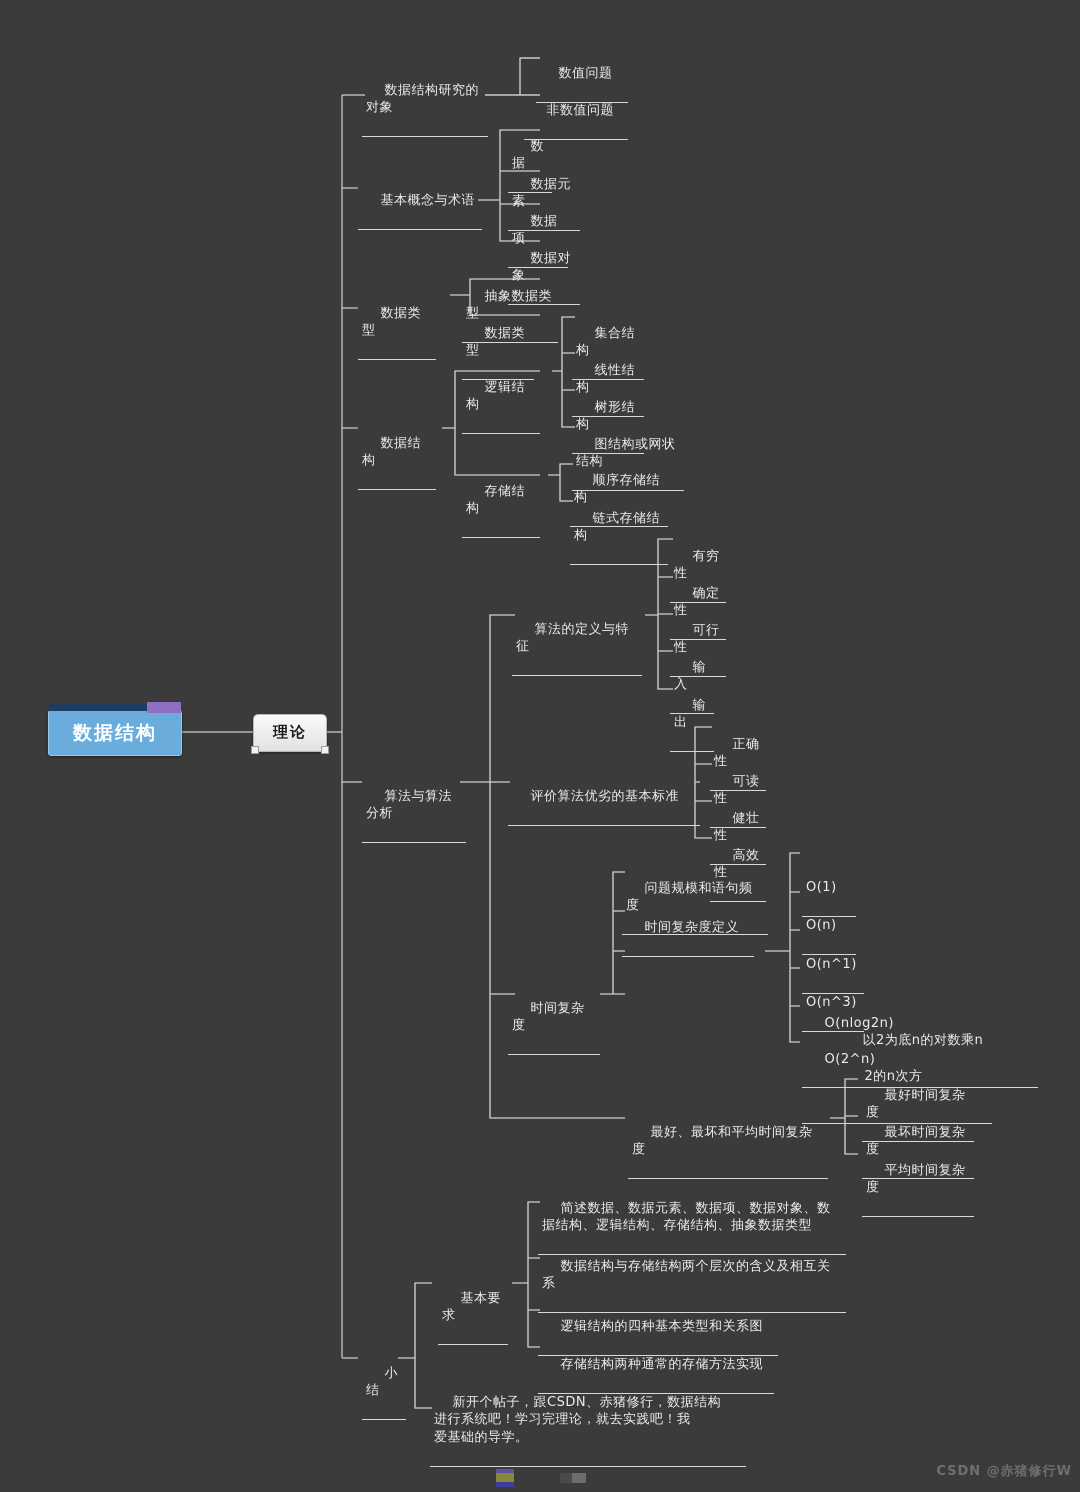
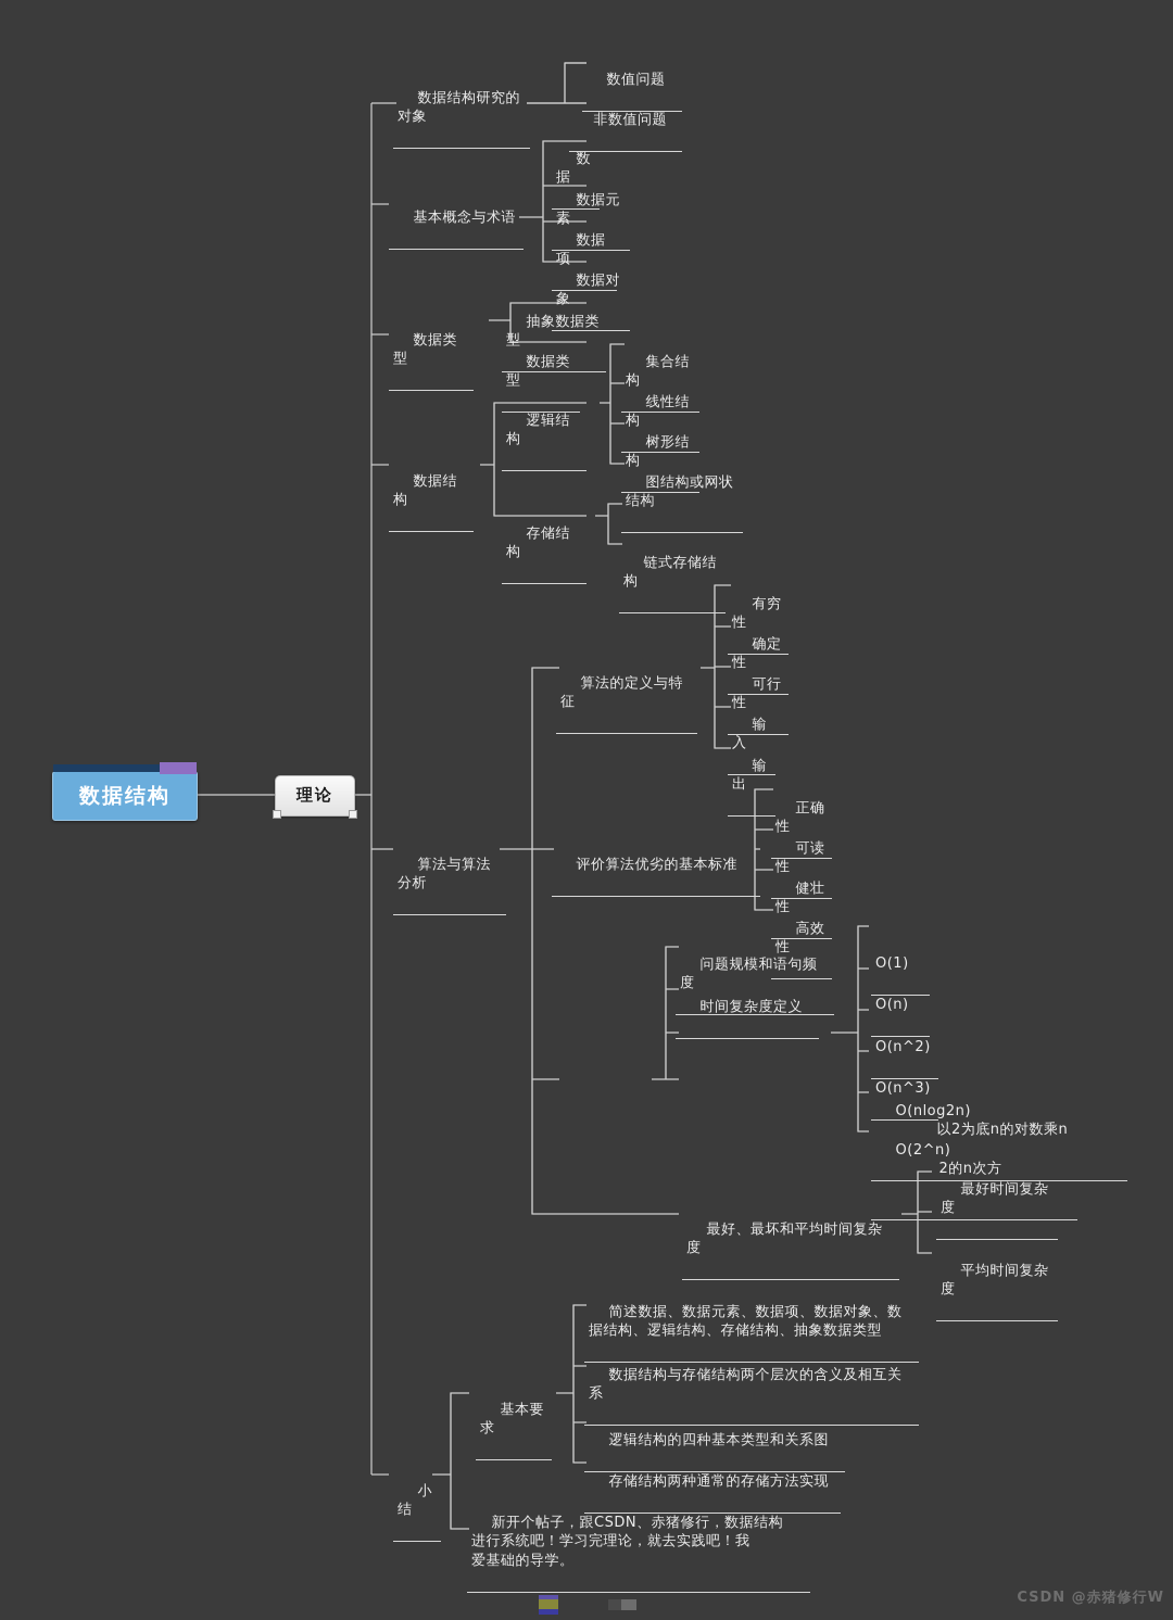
  数据结构
  理论
  数据结构研究的对象
  数值问题
  非数值问题
  基本概念与术语
  数据
  数据元素
  数据项
  数据对象
  数据类型
  抽象数据类型
  数据类型
  数据结构
  逻辑结构
  集合结构
  线性结构
  树形结构
  图结构或网状结构
  存储结构
- 顺序存储结构
  链式存储结构
  算法与算法分析
  算法的定义与特征
  有穷性
  确定性
  可行性
  输入
  输出
  评价算法优劣的基本标准
  正确性
  可读性
  健壮性
  高效性
- 时间复杂度
  问题规模和语句频度
  时间复杂度定义
  O(1)
  O(n)
- O(n^1)
+ O(n^2)
  O(n^3)
  O(nlog2n) 以2为底n的对数乘n
  O(2^n) 2的n次方
  最好、最坏和平均时间复杂度
  最好时间复杂度
- 最坏时间复杂度
  平均时间复杂度
  小结
  基本要求
  简述数据、数据元素、数据项、数据对象、数据结构、逻辑结构、存储结构、抽象数据类型
  数据结构与存储结构两个层次的含义及相互关系
  逻辑结构的四种基本类型和关系图
  存储结构两种通常的存储方法实现
  新开个帖子，跟CSDN、赤猪修行，数据结构
  进行系统吧！学习完理论，就去实践吧！我
  爱基础的导学。
  CSDN @赤猪修行W
